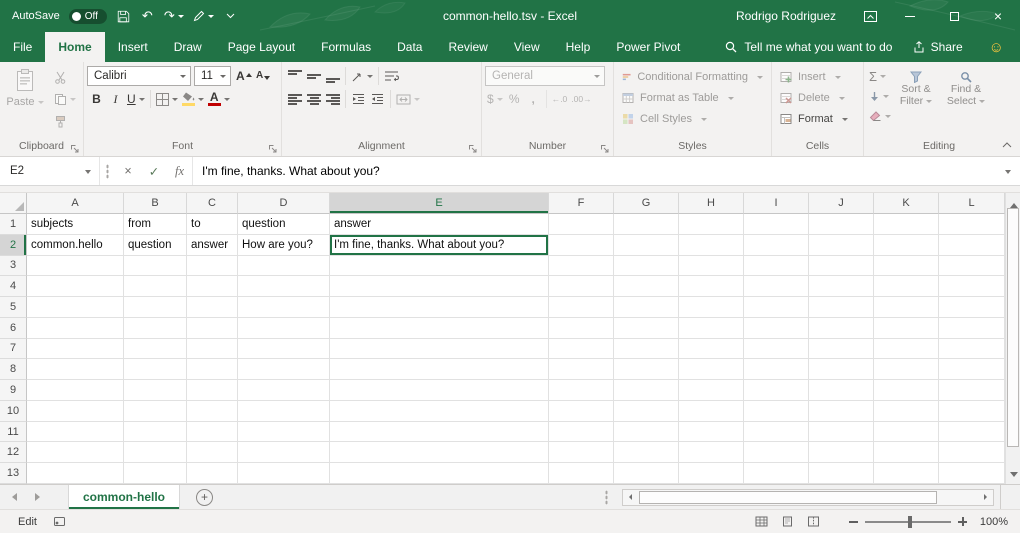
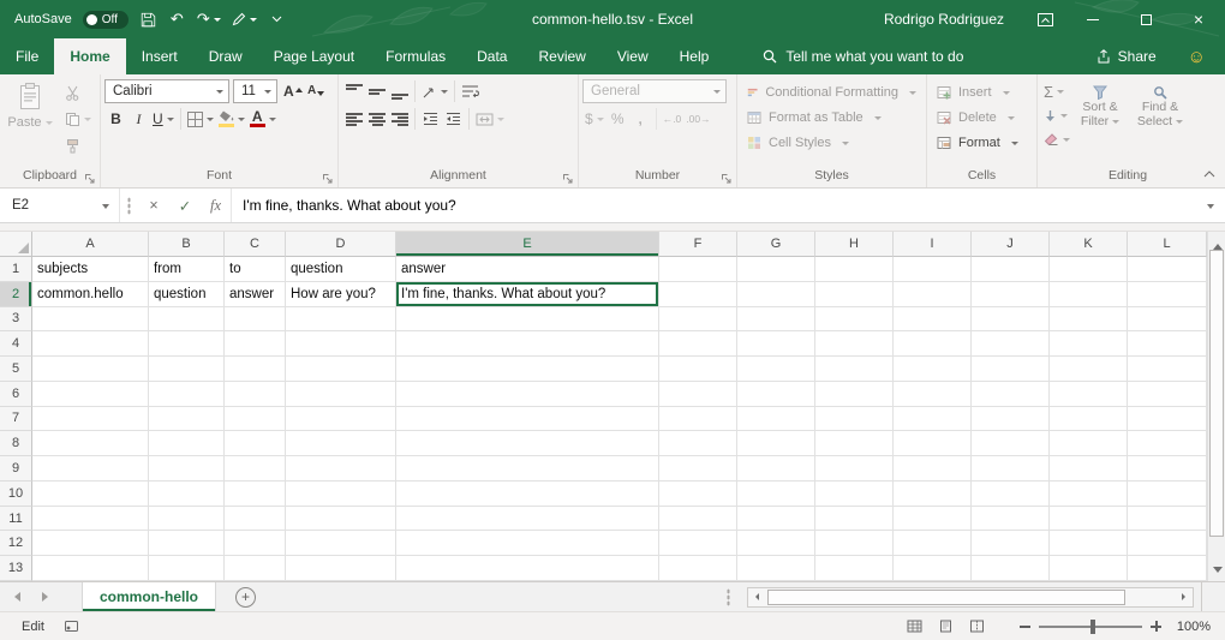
  AutoSave
  Off
  ↶
  ↷
  common-hello.tsv - Excel
  Rodrigo Rodriguez
  ×
  File
  Home
  Insert
  Draw
  Page Layout
  Formulas
  Data
  Review
  View
  Help
- Power Pivot
  Tell me what you want to do
  Share
  ☺
  Paste
  Clipboard
  Calibri
  11
  A
  A
  B
  I
  U
  A
  Font
  Alignment
  General
  $
  %
  ,
  ←.0
  .00→
  Number
  Conditional Formatting
  Format as Table
  Cell Styles
  Styles
  Insert
  Delete
  Format
  Cells
  Σ
  Sort &
  Filter
  Find &
  Select
  Editing
  E2
  ×
  ✓
  fx
  I'm fine, thanks. What about you?
  A
  B
  C
  D
  E
  F
  G
  H
  I
  J
  K
  L
  1
  subjects
  from
  to
  question
  answer
  2
  common.hello
  question
  answer
  How are you?
  I'm fine, thanks. What about you?
  3
  4
  5
  6
  7
  8
  9
  10
  11
  12
  13
  common-hello
  +
  Edit
  100%
